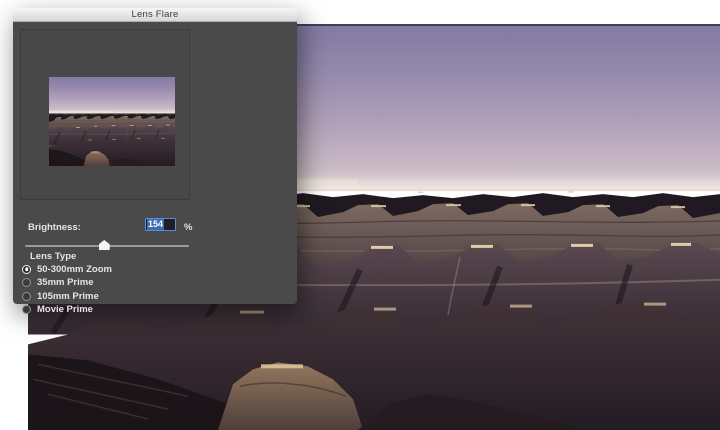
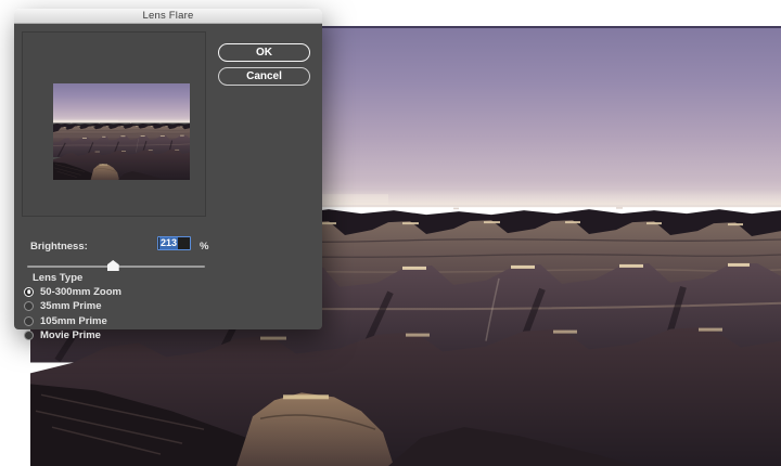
  Lens Flare
+ OK
+ Cancel
  Brightness:
- 154
+ 213
  %
  Lens Type
  50-300mm Zoom
  35mm Prime
  105mm Prime
  Movie Prime
